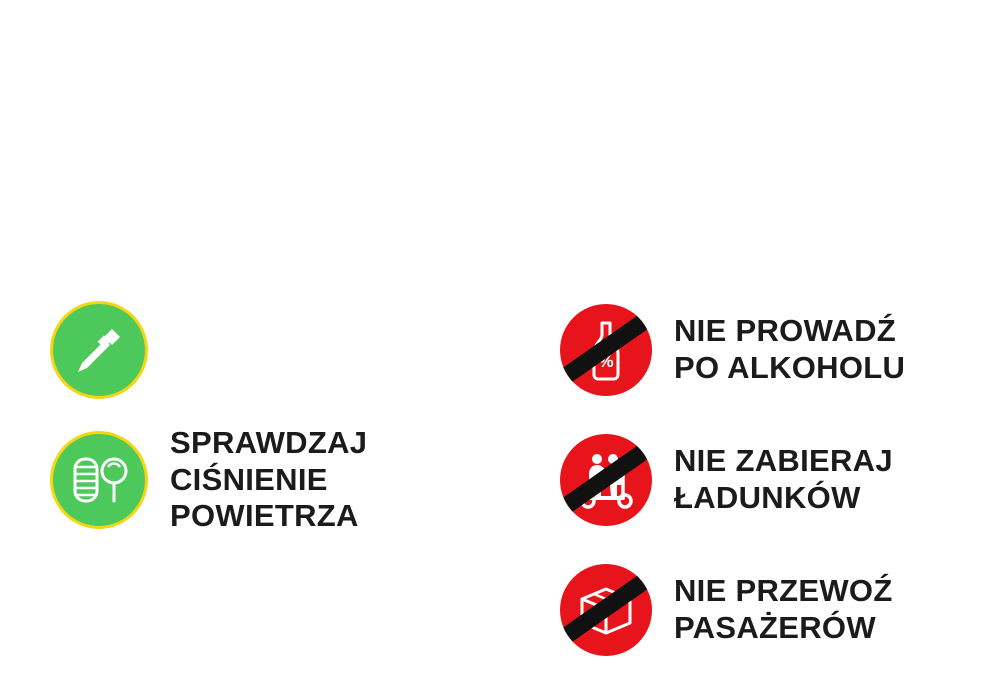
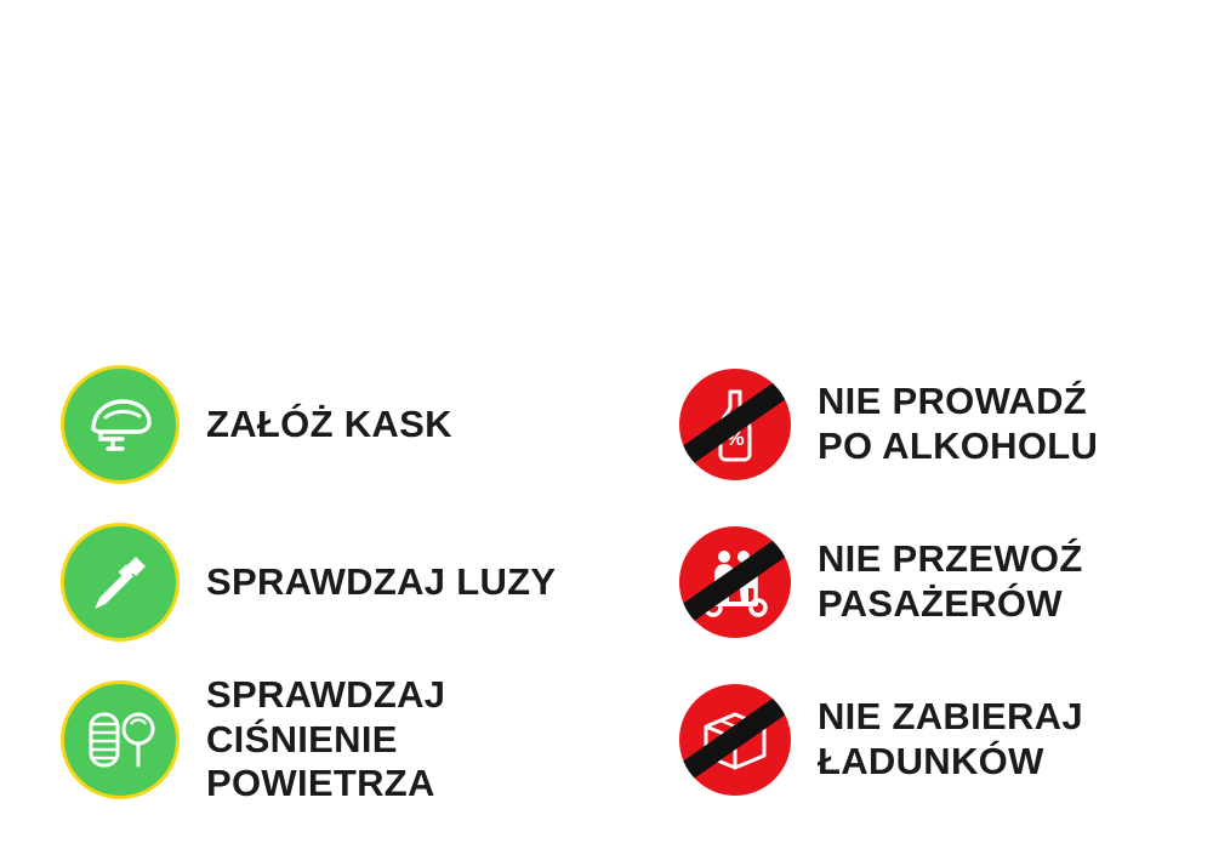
+ ZAŁÓŻ KASK
+ SPRAWDZAJ LUZY
  SPRAWDZAJ
  CIŚNIENIE POWIETRZA
  %
  NIE PROWADŹ
  PO ALKOHOLU
- NIE ZABIERAJ
+ NIE PRZEWOŹ
- ŁADUNKÓW
+ PASAŻERÓW
- NIE PRZEWOŹ
+ NIE ZABIERAJ
- PASAŻERÓW
+ ŁADUNKÓW
